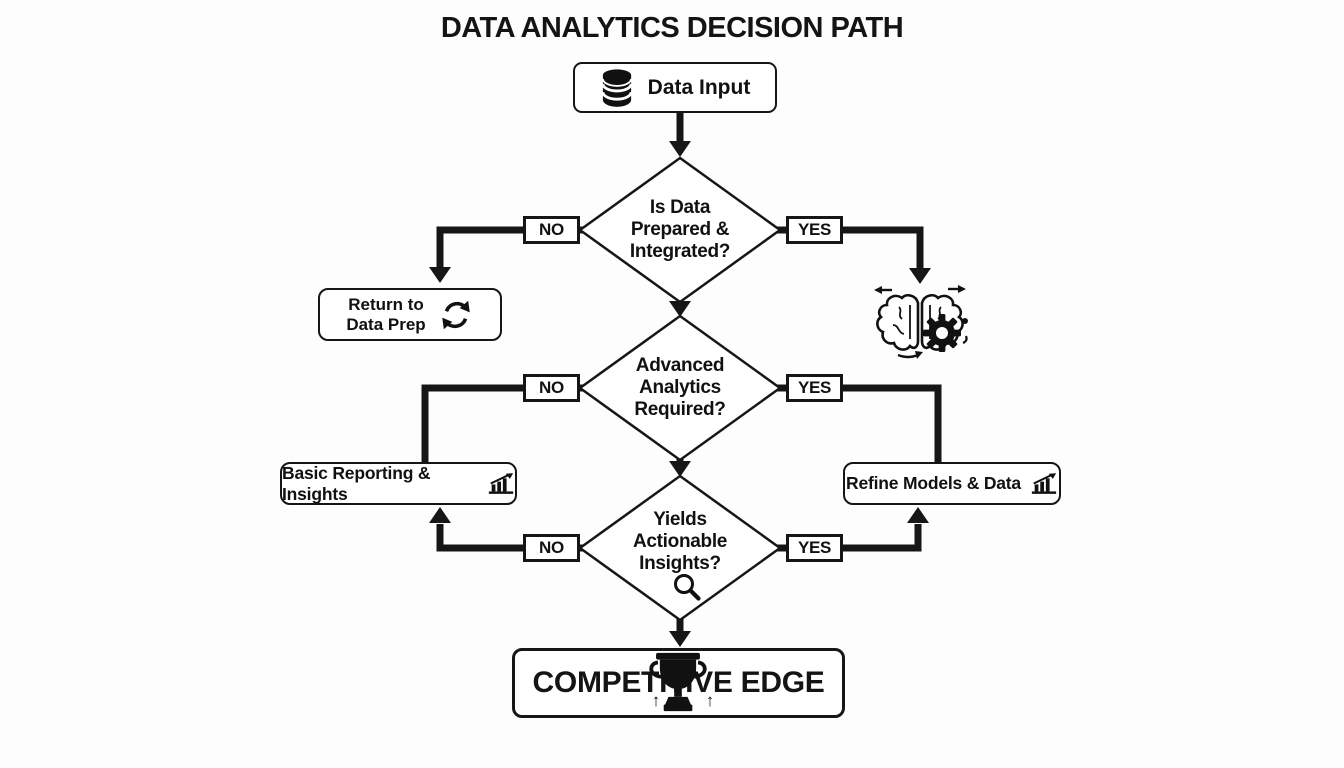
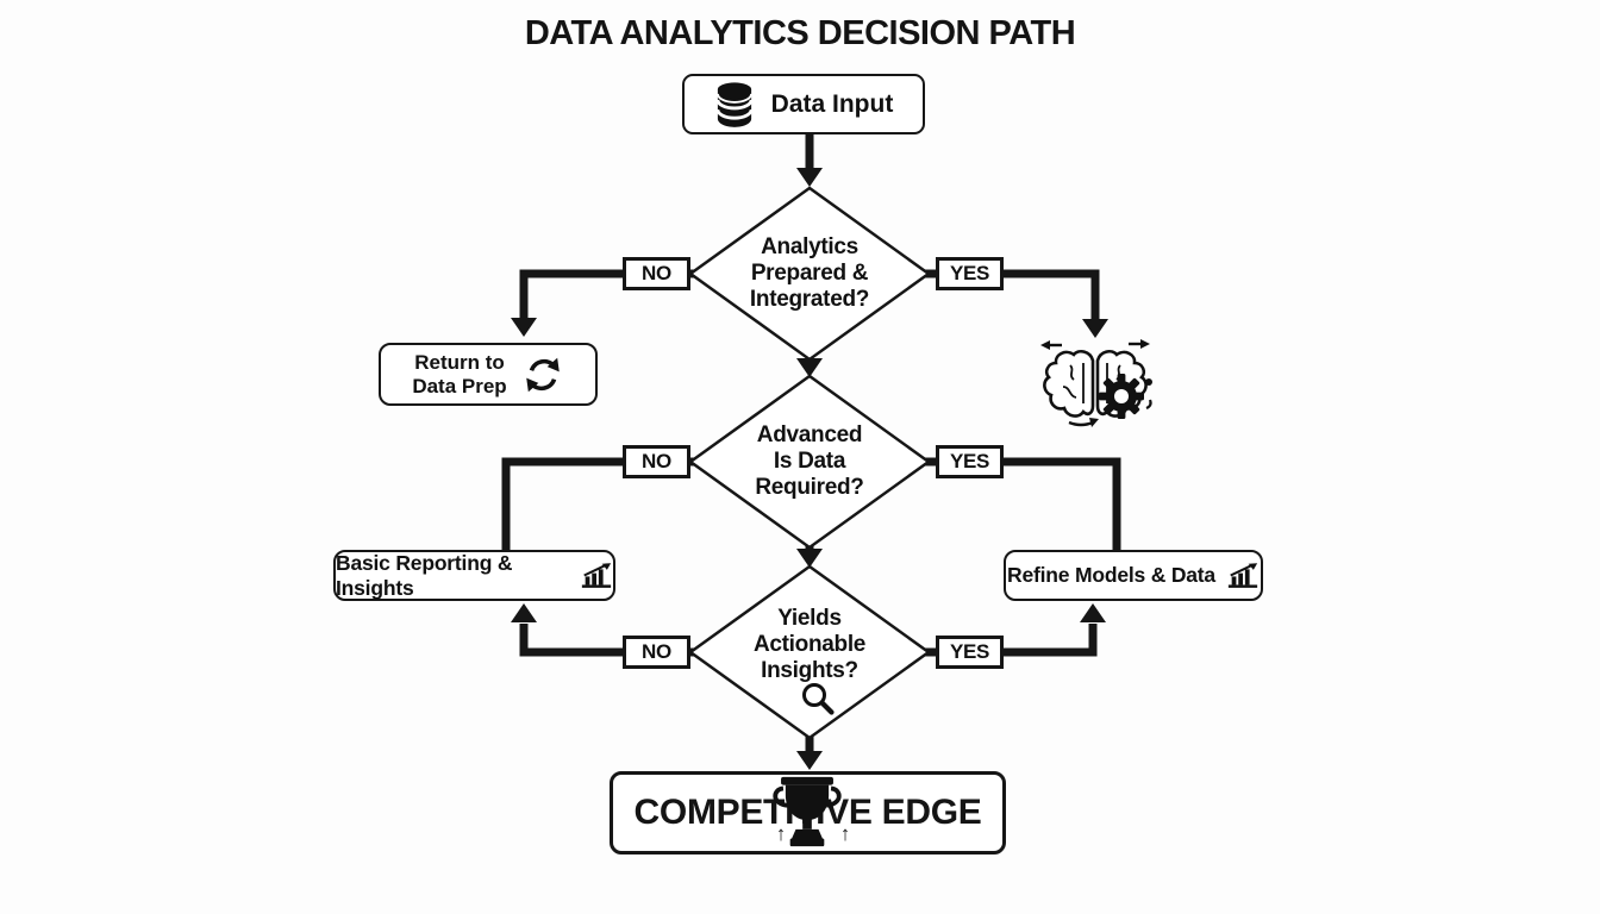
  DATA ANALYTICS DECISION PATH
  Data Input
- Is Data
+ Analytics
  Prepared &
  Integrated?
  NO
  YES
  Advanced
- Analytics
+ Is Data
  Required?
  NO
  YES
  Yields
  Actionable
  Insights?
  NO
  YES
  Return to
  Data Prep
  Basic Reporting & Insights
  Refine Models & Data
  COMPETIVE EDGE
  ↑
  ↑
